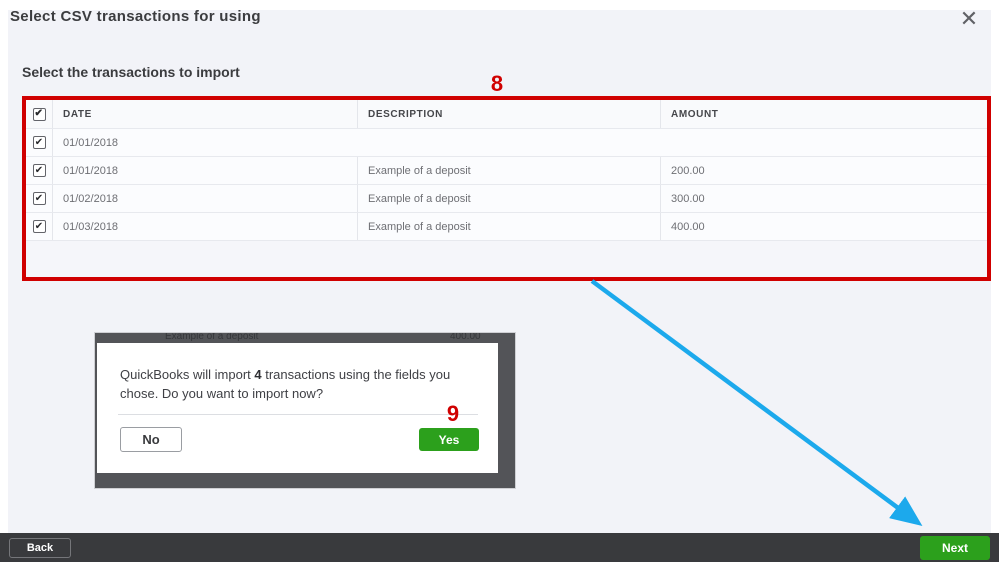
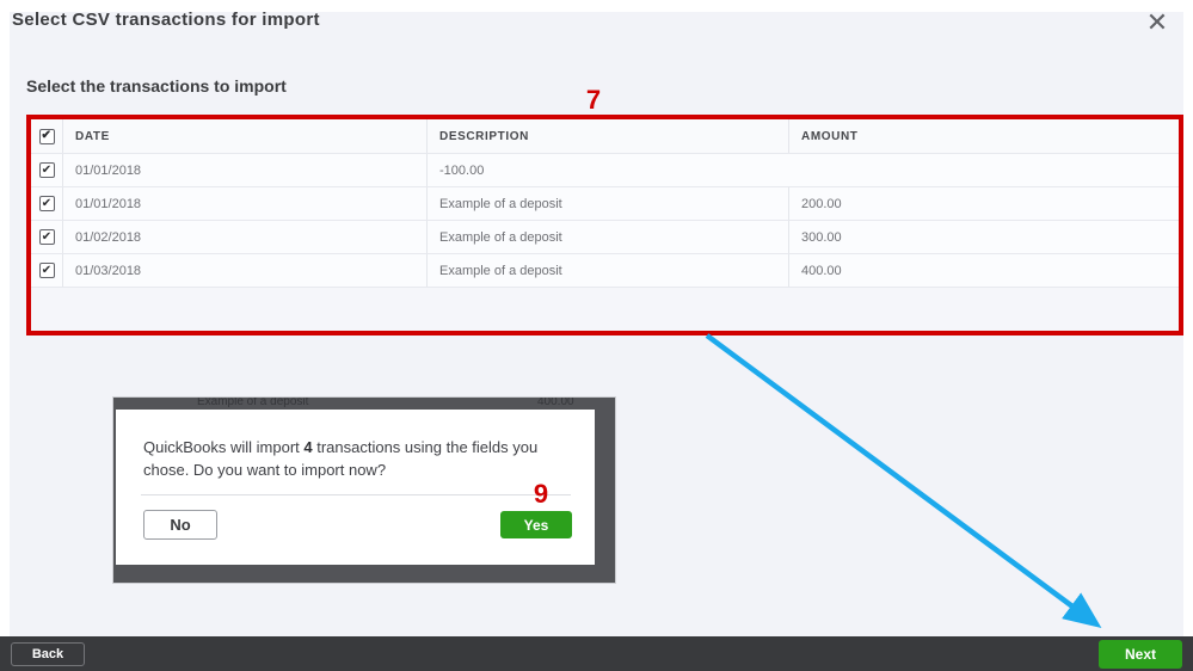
- Select CSV transactions for using
+ Select CSV transactions for import
  ✕
  Select the transactions to import
- 8
+ 7
  ✔
  DATE
  DESCRIPTION
  AMOUNT
  ✔
  01/01/2018
+ -100.00
  ✔
  01/01/2018
  Example of a deposit
  200.00
  ✔
  01/02/2018
  Example of a deposit
  300.00
  ✔
  01/03/2018
  Example of a deposit
  400.00
  Example of a deposit
  400.00
  QuickBooks will import 4 transactions using the fields you chose. Do you want to import now?
  No
  Yes
  9
  Back
  Next
